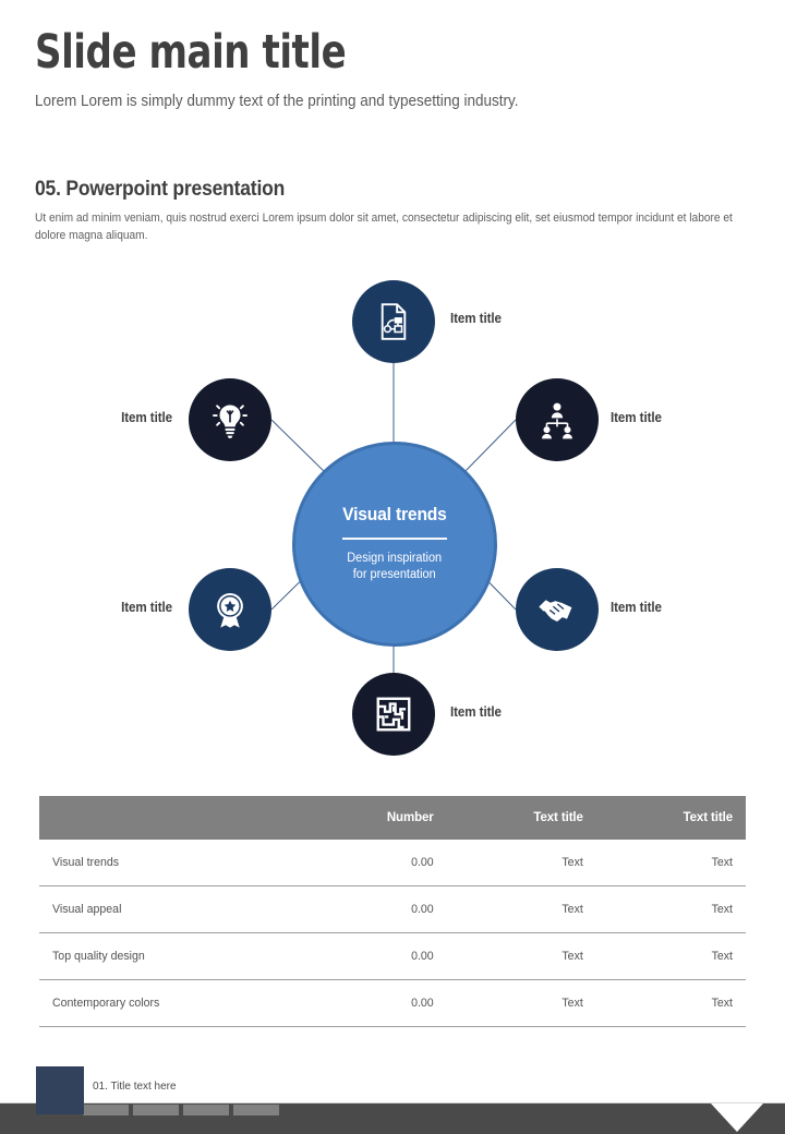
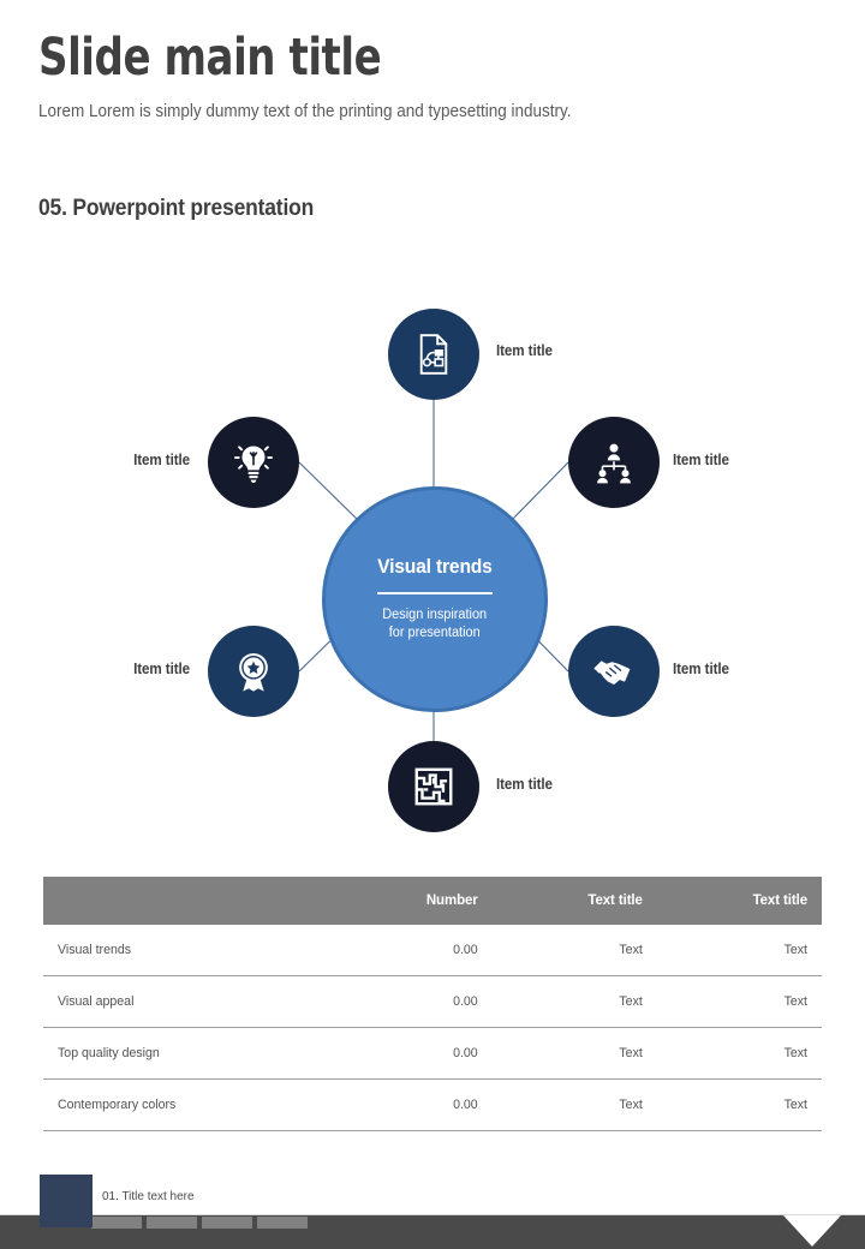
  Slide main title
  Lorem Lorem is simply dummy text of the printing and typesetting industry.
  05. Powerpoint presentation
- Ut enim ad minim veniam, quis nostrud exerci Lorem ipsum dolor sit amet, consectetur adipiscing elit, set eiusmod tempor incidunt et labore et dolore magna aliquam.
  Visual trends
  Design inspiration
  for presentation
  Item title
  Item title
  Item title
  Item title
  Item title
  Item title
  	Number	Text title	Text title
  Visual trends	0.00	Text	Text
  Visual appeal	0.00	Text	Text
  Top quality design	0.00	Text	Text
  Contemporary colors	0.00	Text	Text
  01. Title text here
